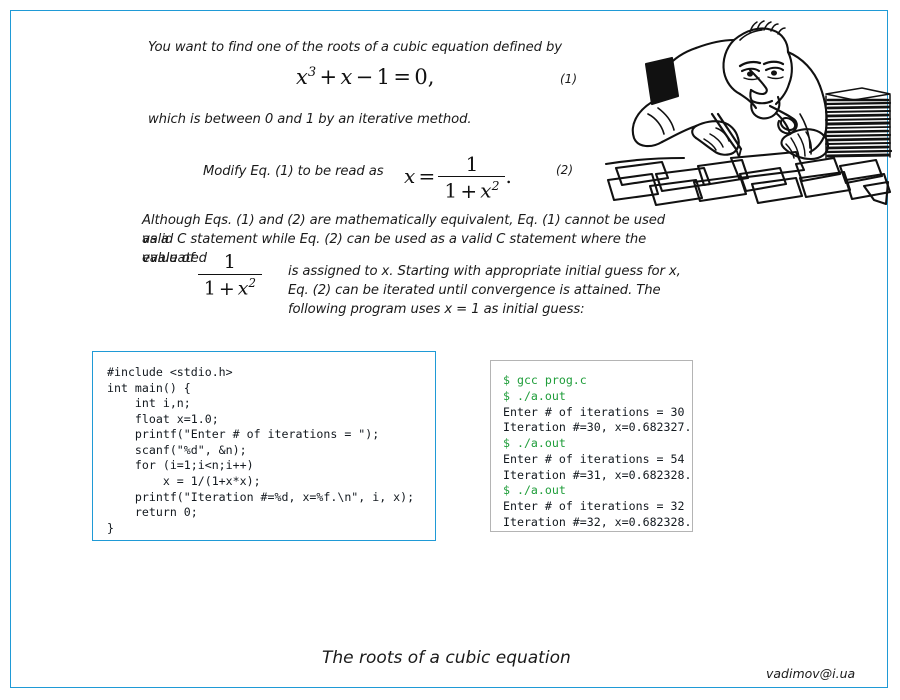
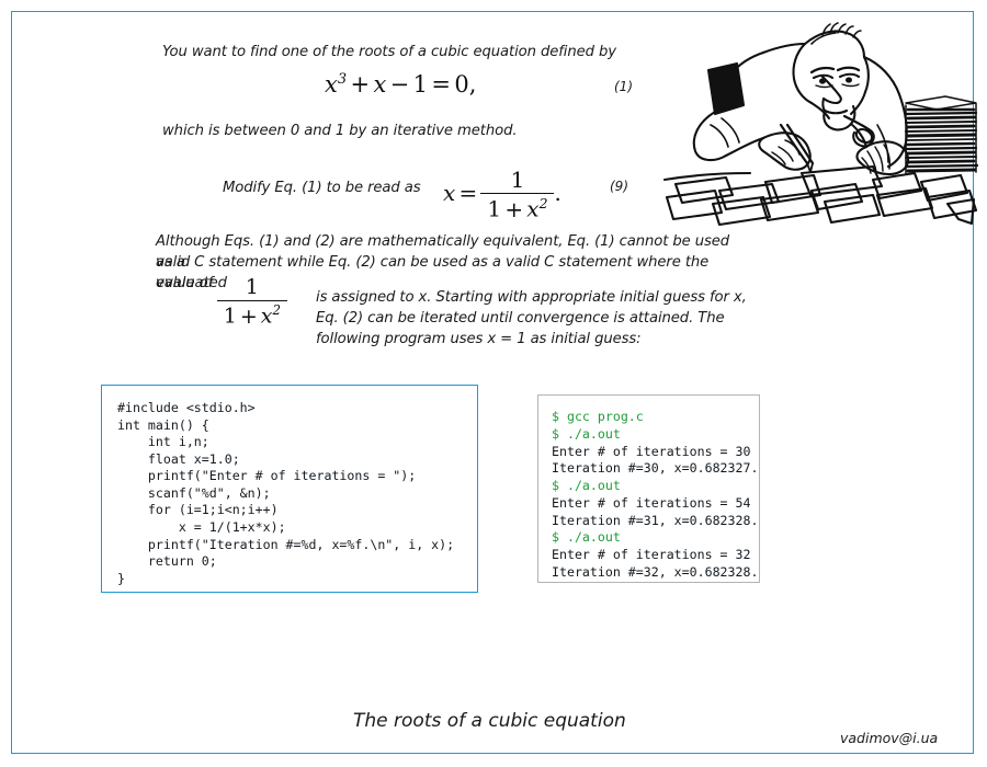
  You want to find one of the roots of a cubic equation defined by
  x3 + x − 1 = 0,
  (1)
  which is between 0 and 1 by an iterative method.
  Modify Eq. (1) to be read as
  x =
  1
  1 + x2
  .
- (2)
+ (9)
  Although Eqs. (1) and (2) are mathematically equivalent, Eq. (1) cannot be used as a
  valid C statement while Eq. (2) can be used as a valid C statement where the evaluated
  value of
  1
  1 + x2
  is assigned to x. Starting with appropriate initial guess for x,
  Eq. (2) can be iterated until convergence is attained. The
  following program uses x = 1 as initial guess:
  #include <stdio.h>
  int main() {
  int i,n;
  float x=1.0;
  printf("Enter # of iterations = ");
  scanf("%d", &n);
  for (i=1;i<n;i++)
  x = 1/(1+x*x);
  printf("Iteration #=%d, x=%f.\n", i, x);
  return 0;
  }
  $ gcc prog.c $ ./a.out Enter # of iterations = 30 Iteration #=30, x=0.682327. $ ./a.out Enter # of iterations = 54 Iteration #=31, x=0.682328. $ ./a.out Enter # of iterations = 32 Iteration #=32, x=0.682328.
  The roots of a cubic equation
  vadimov@i.ua
